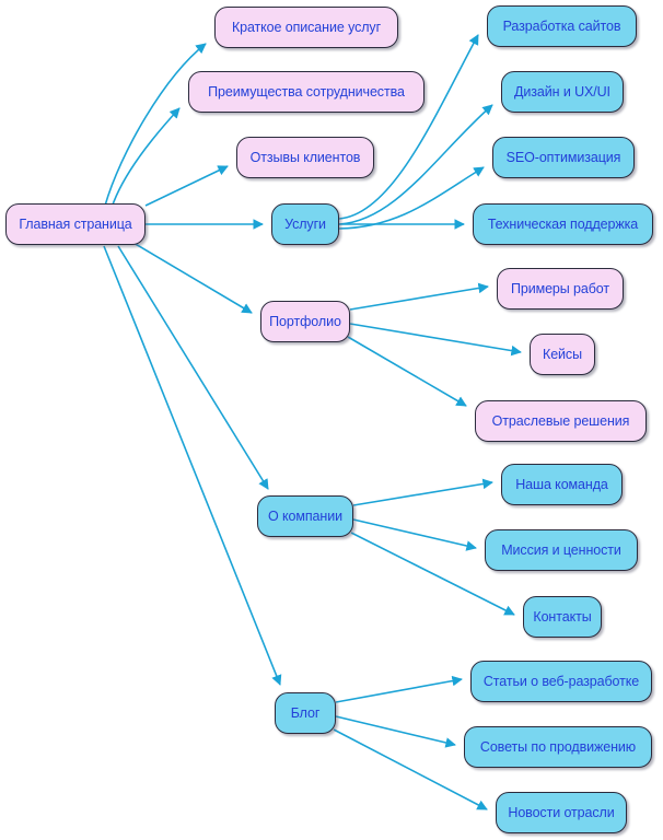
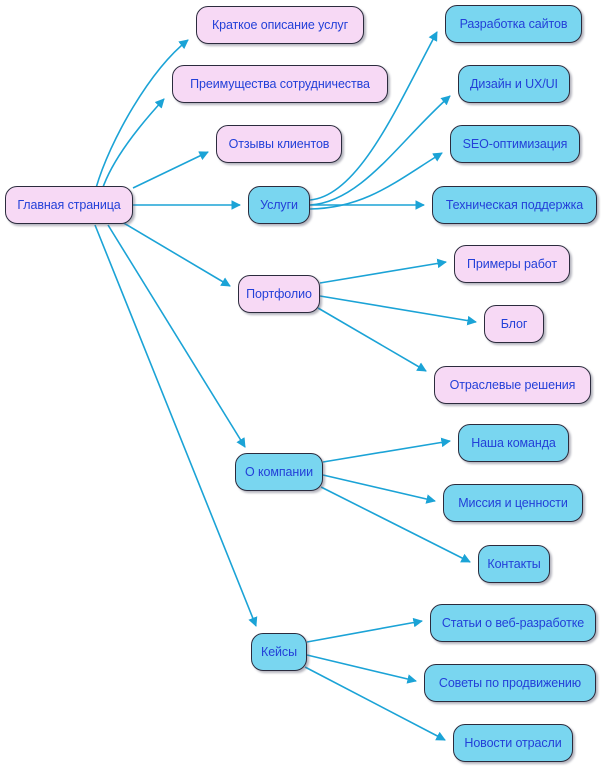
  Главная страница
  Краткое описание услуг
  Преимущества сотрудничества
  Отзывы клиентов
  Услуги
  Разработка сайтов
  Дизайн и UX/UI
  SEO-оптимизация
  Техническая поддержка
  Портфолио
  Примеры работ
- Кейсы
+ Блог
  Отраслевые решения
  О компании
  Наша команда
  Миссия и ценности
  Контакты
- Блог
+ Кейсы
  Статьи о веб-разработке
  Советы по продвижению
  Новости отрасли
